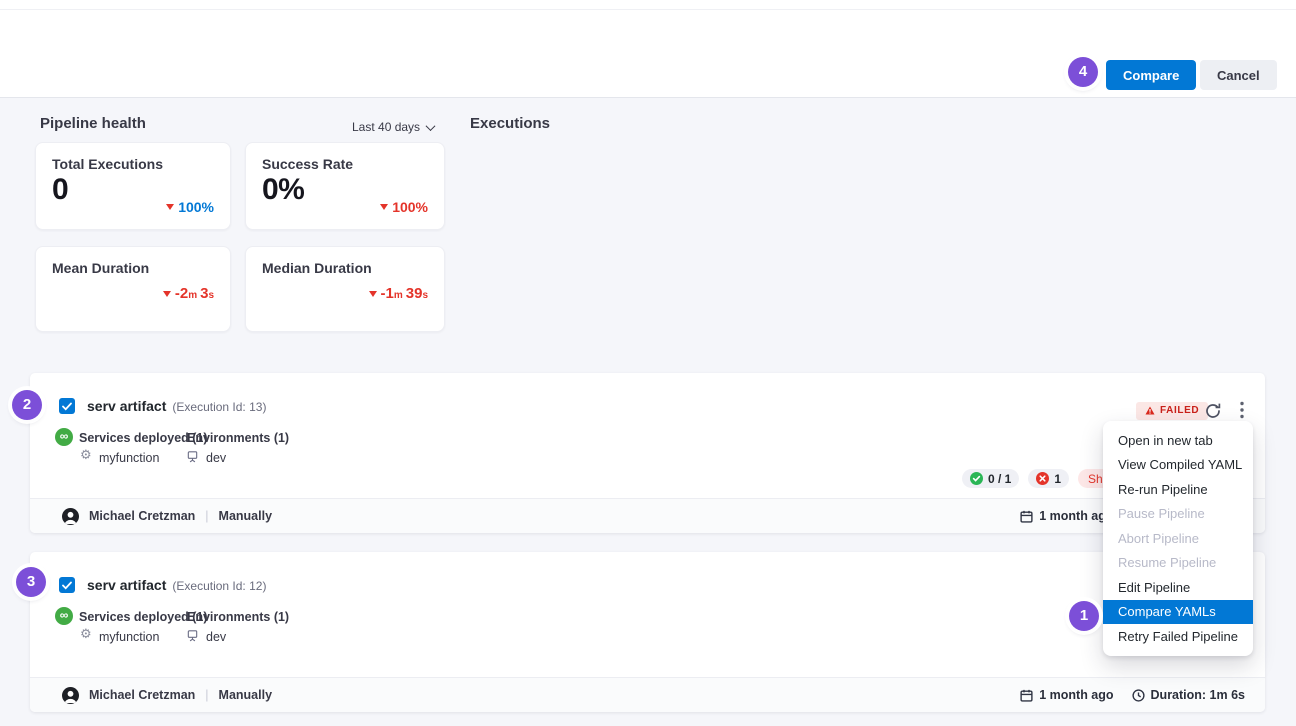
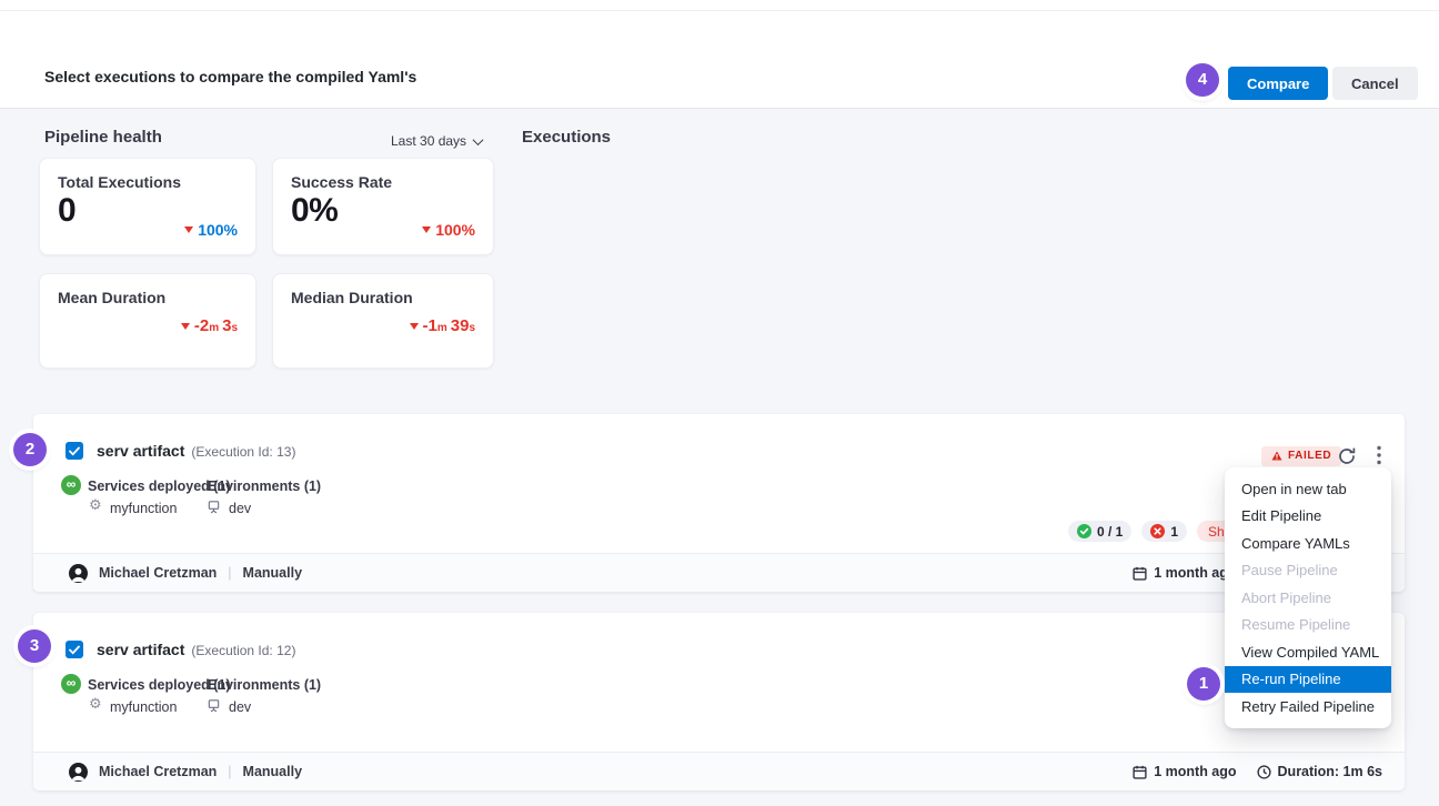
+ Select executions to compare the compiled Yaml's
  Compare
  Cancel
  Pipeline health
- Last 40 days
+ Last 30 days
  Total Executions
  0
  100%
  Success Rate
  0%
  100%
  Mean Duration
  -2
  m
  3
  s
  Median Duration
  -1
  m
  39
  s
  Executions
  serv artifact
  (Execution Id: 13)
  ∞
  Services deployed (1)
  Environments (1)
  ⚙
  myfunction
  dev
  FAILED
  0 / 1
  1
  Michael Cretzman
  |
  Manually
  1 month a
  serv artifact
  (Execution Id: 12)
  ∞
  Services deployed (1)
  Environments (1)
  ⚙
  myfunction
  dev
  Michael Cretzman
  |
  Manually
  1 month ago
  Duration: 1m 6s
  Open in new tab
- View Compiled YAML
+ Edit Pipeline
- Re-run Pipeline
+ Compare YAMLs
  Pause Pipeline
  Abort Pipeline
  Resume Pipeline
- Edit Pipeline
+ View Compiled YAML
- Compare YAMLs
+ Re-run Pipeline
  Retry Failed Pipeline
  4
  2
  3
  1
